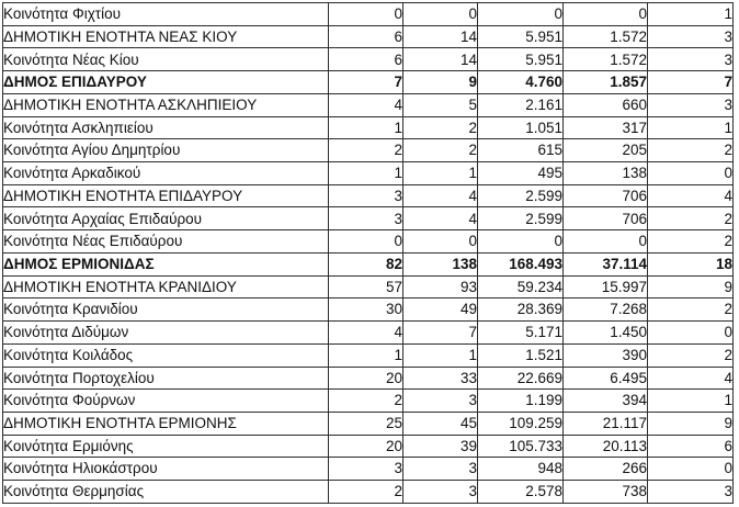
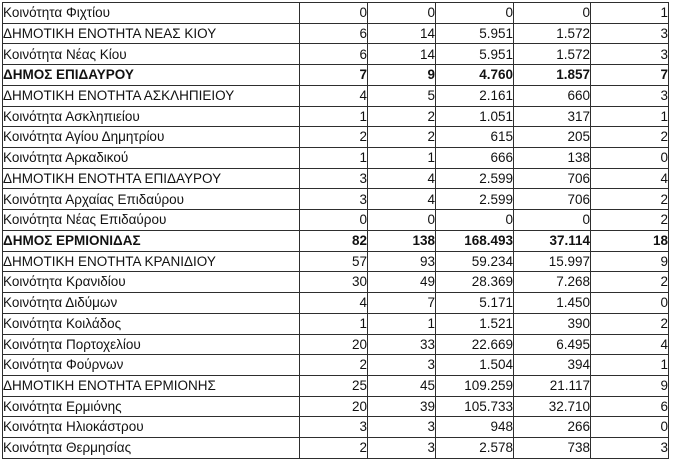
  Κοινότητα Φιχτίου	0	0	0	0	1
  ΔΗΜΟΤΙΚΗ ΕΝΟΤΗΤΑ ΝΕΑΣ ΚΙΟΥ	6	14	5.951	1.572	3
  Κοινότητα Νέας Κίου	6	14	5.951	1.572	3
  ΔΗΜΟΣ ΕΠΙΔΑΥΡΟΥ	7	9	4.760	1.857	7
  ΔΗΜΟΤΙΚΗ ΕΝΟΤΗΤΑ ΑΣΚΛΗΠΙΕΙΟΥ	4	5	2.161	660	3
  Κοινότητα Ασκληπιείου	1	2	1.051	317	1
  Κοινότητα Αγίου Δημητρίου	2	2	615	205	2
- Κοινότητα Αρκαδικού	1	1	495	138	0
+ Κοινότητα Αρκαδικού	1	1	666	138	0
  ΔΗΜΟΤΙΚΗ ΕΝΟΤΗΤΑ ΕΠΙΔΑΥΡΟΥ	3	4	2.599	706	4
  Κοινότητα Αρχαίας Επιδαύρου	3	4	2.599	706	2
  Κοινότητα Νέας Επιδαύρου	0	0	0	0	2
  ΔΗΜΟΣ ΕΡΜΙΟΝΙΔΑΣ	82	138	168.493	37.114	18
  ΔΗΜΟΤΙΚΗ ΕΝΟΤΗΤΑ ΚΡΑΝΙΔΙΟΥ	57	93	59.234	15.997	9
  Κοινότητα Κρανιδίου	30	49	28.369	7.268	2
  Κοινότητα Διδύμων	4	7	5.171	1.450	0
  Κοινότητα Κοιλάδος	1	1	1.521	390	2
  Κοινότητα Πορτοχελίου	20	33	22.669	6.495	4
- Κοινότητα Φούρνων	2	3	1.199	394	1
+ Κοινότητα Φούρνων	2	3	1.504	394	1
  ΔΗΜΟΤΙΚΗ ΕΝΟΤΗΤΑ ΕΡΜΙΟΝΗΣ	25	45	109.259	21.117	9
- Κοινότητα Ερμιόνης	20	39	105.733	20.113	6
+ Κοινότητα Ερμιόνης	20	39	105.733	32.710	6
  Κοινότητα Ηλιοκάστρου	3	3	948	266	0
  Κοινότητα Θερμησίας	2	3	2.578	738	3
